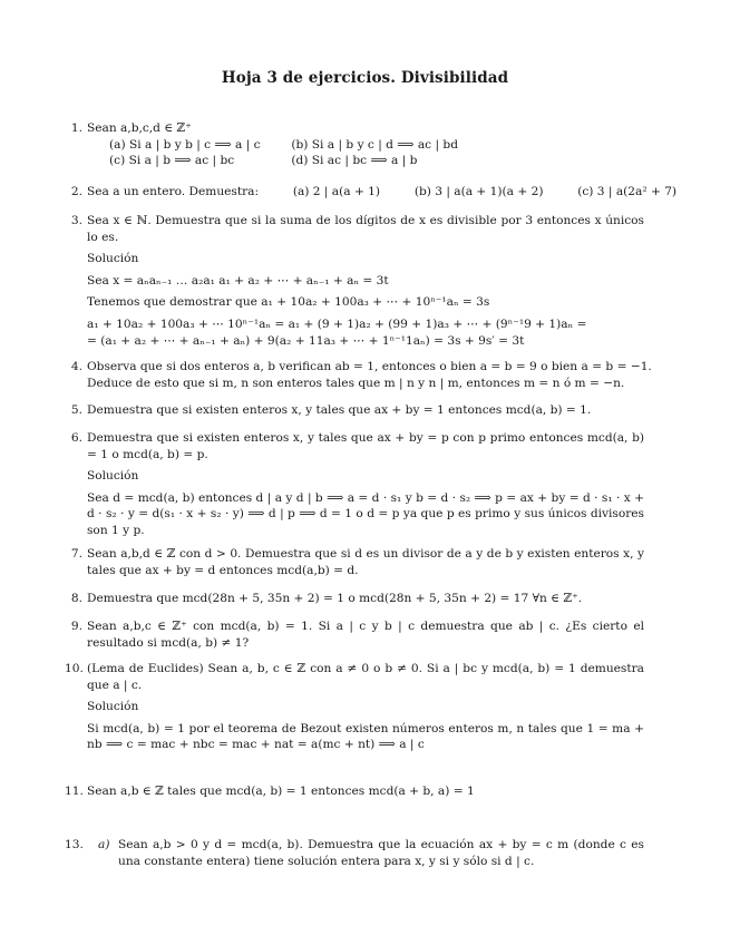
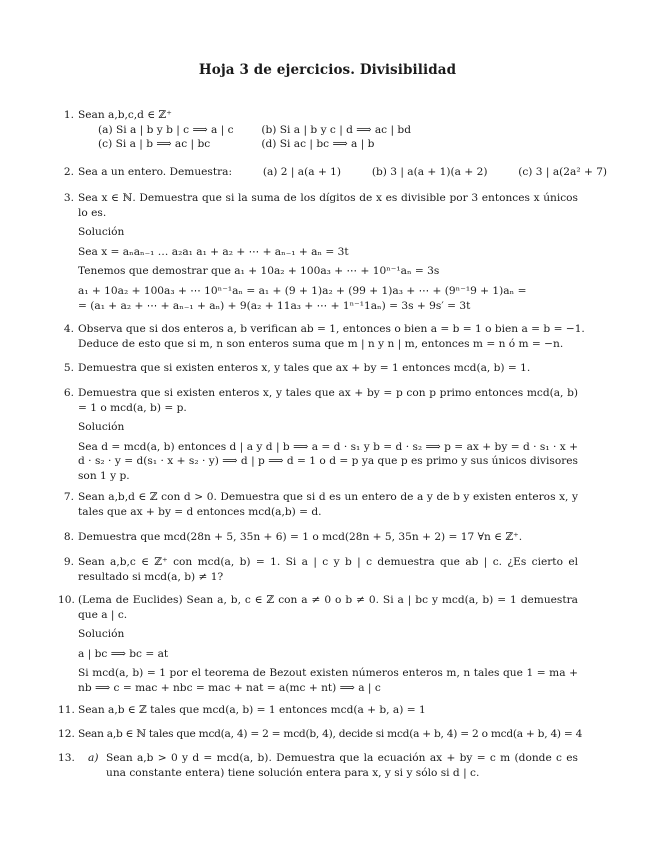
  Hoja 3 de ejercicios. Divisibilidad
  1.
  Sean a,b,c,d ∈ ℤ⁺
  (a) Si a | b y b | c ⟹ a | c (b) Si a | b y c | d ⟹ ac | bd
  (c) Si a | b ⟹ ac | bc (d) Si ac | bc ⟹ a | b
  2.
  Sea a un entero. Demuestra: (a) 2 | a(a + 1) (b) 3 | a(a + 1)(a + 2) (c) 3 | a(2a² + 7)
  3.
  Sea x ∈ ℕ. Demuestra que si la suma de los dígitos de x es divisible por 3 entonces x únicos lo es.
  Solución
  Sea x = aₙaₙ₋₁ … a₂a₁ a₁ + a₂ + ⋯ + aₙ₋₁ + aₙ = 3t
  Tenemos que demostrar que a₁ + 10a₂ + 100a₃ + ⋯ + 10ⁿ⁻¹aₙ = 3s
  a₁ + 10a₂ + 100a₃ + ⋯ 10ⁿ⁻¹aₙ = a₁ + (9 + 1)a₂ + (99 + 1)a₃ + ⋯ + (9ⁿ⁻¹9 + 1)aₙ =
  = (a₁ + a₂ + ⋯ + aₙ₋₁ + aₙ) + 9(a₂ + 11a₃ + ⋯ + 1ⁿ⁻¹1aₙ) = 3s + 9s′ = 3t
  4.
- Observa que si dos enteros a, b verifican ab = 1, entonces o bien a = b = 9 o bien a = b = −1.
+ Observa que si dos enteros a, b verifican ab = 1, entonces o bien a = b = 1 o bien a = b = −1.
- Deduce de esto que si m, n son enteros tales que m | n y n | m, entonces m = n ó m = −n.
+ Deduce de esto que si m, n son enteros suma que m | n y n | m, entonces m = n ó m = −n.
  5.
  Demuestra que si existen enteros x, y tales que ax + by = 1 entonces mcd(a, b) = 1.
  6.
  Demuestra que si existen enteros x, y tales que ax + by = p con p primo entonces mcd(a, b) = 1 o mcd(a, b) = p.
  Solución
  Sea d = mcd(a, b) entonces d | a y d | b ⟹ a = d · s₁ y b = d · s₂ ⟹ p = ax + by = d · s₁ · x + d · s₂ · y = d(s₁ · x + s₂ · y) ⟹ d | p ⟹ d = 1 o d = p ya que p es primo y sus únicos divisores son 1 y p.
  7.
- Sean a,b,d ∈ ℤ con d > 0. Demuestra que si d es un divisor de a y de b y existen enteros x, y tales que ax + by = d entonces mcd(a,b) = d.
+ Sean a,b,d ∈ ℤ con d > 0. Demuestra que si d es un entero de a y de b y existen enteros x, y tales que ax + by = d entonces mcd(a,b) = d.
  8.
- Demuestra que mcd(28n + 5, 35n + 2) = 1 o mcd(28n + 5, 35n + 2) = 17 ∀n ∈ ℤ⁺.
+ Demuestra que mcd(28n + 5, 35n + 6) = 1 o mcd(28n + 5, 35n + 2) = 17 ∀n ∈ ℤ⁺.
  9.
  Sean a,b,c ∈ ℤ⁺ con mcd(a, b) = 1. Si a | c y b | c demuestra que ab | c. ¿Es cierto el resultado si mcd(a, b) ≠ 1?
  10.
  (Lema de Euclides) Sean a, b, c ∈ ℤ con a ≠ 0 o b ≠ 0. Si a | bc y mcd(a, b) = 1 demuestra que a | c.
  Solución
+ a | bc ⟹ bc = at
  Si mcd(a, b) = 1 por el teorema de Bezout existen números enteros m, n tales que 1 = ma + nb ⟹ c = mac + nbc = mac + nat = a(mc + nt) ⟹ a | c
  11.
  Sean a,b ∈ ℤ tales que mcd(a, b) = 1 entonces mcd(a + b, a) = 1
+ 12.
+ Sean a,b ∈ ℕ tales que mcd(a, 4) = 2 = mcd(b, 4), decide si mcd(a + b, 4) = 2 o mcd(a + b, 4) = 4
  13.
  a)
  Sean a,b > 0 y d = mcd(a, b). Demuestra que la ecuación ax + by = c m (donde c es una constante entera) tiene solución entera para x, y si y sólo si d | c.
